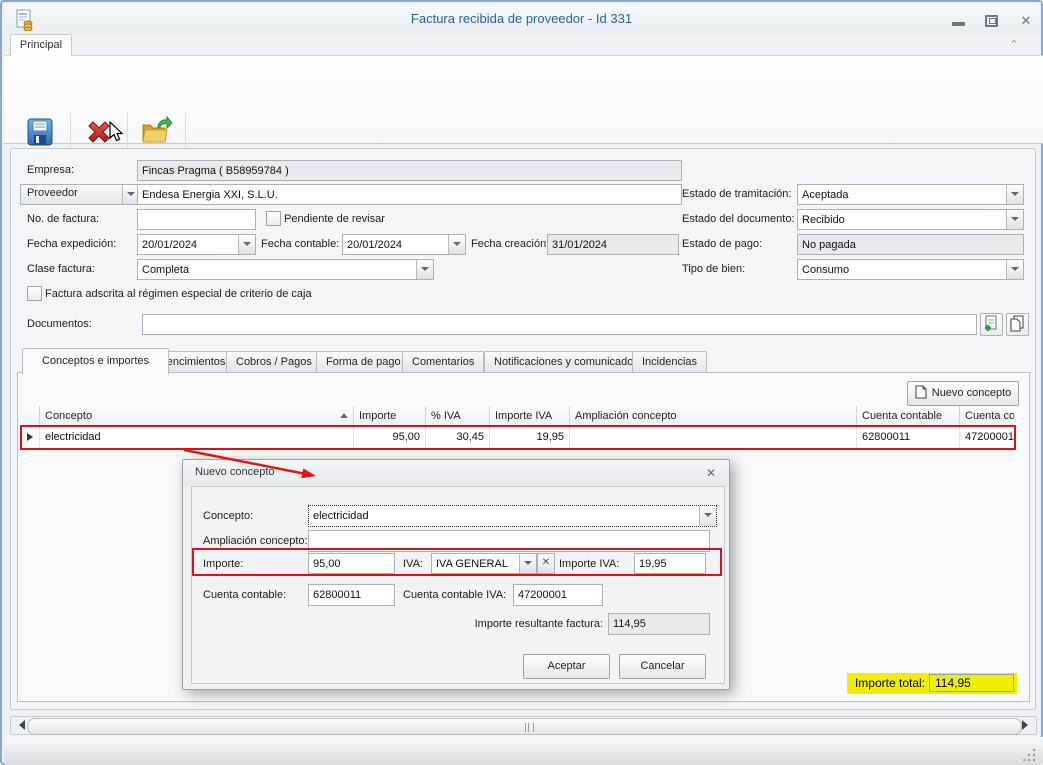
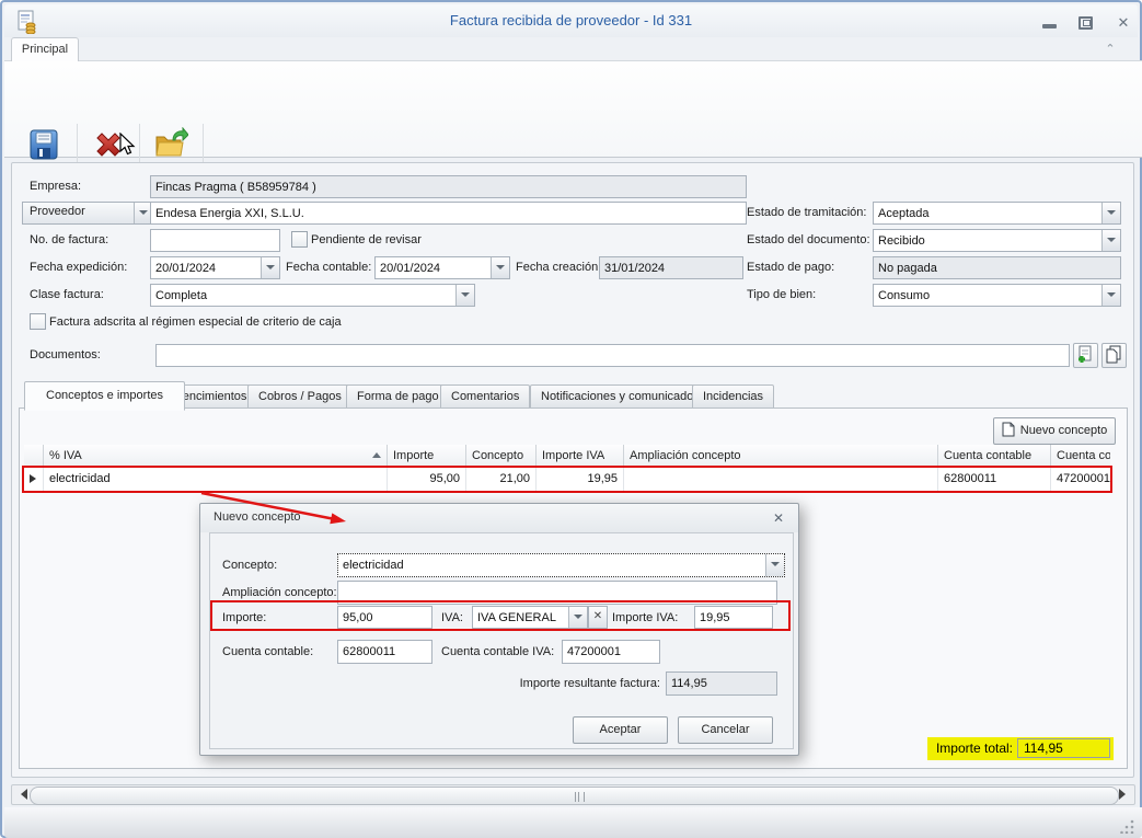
  Factura recibida de proveedor - Id 331
  ✕
  Principal
  ⌃
  Empresa:
  Fincas Pragma ( B58959784 )
  Proveedor
  Endesa Energia XXI, S.L.U.
  Estado de tramitación:
  Aceptada
  No. de factura:
  Pendiente de revisar
  Estado del documento:
  Recibido
  Fecha expedición:
  20/01/2024
  Fecha contable:
  20/01/2024
  Fecha creación
  31/01/2024
  Estado de pago:
  No pagada
  Clase factura:
  Completa
  Tipo de bien:
  Consumo
  Factura adscrita al régimen especial de criterio de caja
  Documentos:
  Conceptos e importes
  encimientos
  Cobros / Pagos
  Forma de pago
  Comentarios
  Notificaciones y comunicado
  Incidencias
  Nuevo concepto
- Concepto
+ % IVA
  Importe
- % IVA
+ Concepto
  Importe IVA
  Ampliación concepto
  Cuenta contable
  Cuenta co
  electricidad
  95,00
- 30,45
+ 21,00
  19,95
  62800011
  47200001
  Importe total:
  114,95
  Nuevo concepto
  ✕
  Concepto:
  electricidad
  Ampliación concepto:
  Importe:
  95,00
  IVA:
  IVA GENERAL
  ✕
  Importe IVA:
  19,95
  Cuenta contable:
  62800011
  Cuenta contable IVA:
  47200001
  Importe resultante factura:
  114,95
  Aceptar
  Cancelar
